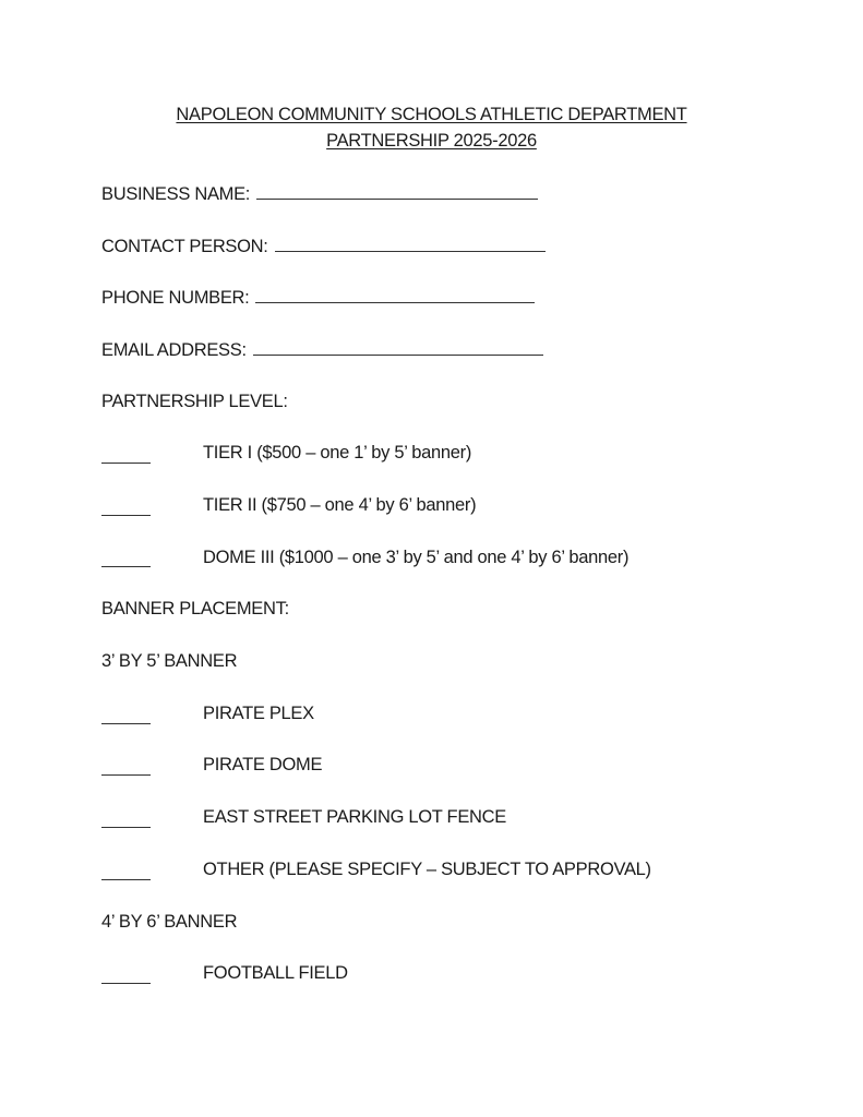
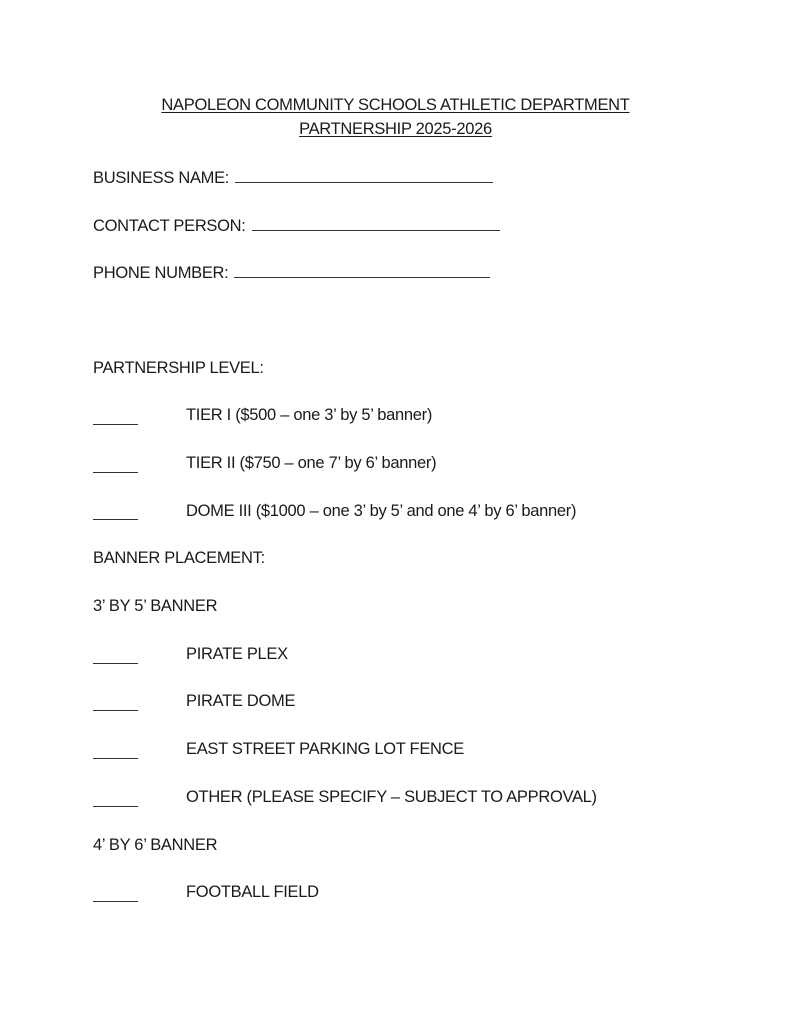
  NAPOLEON COMMUNITY SCHOOLS ATHLETIC DEPARTMENT
  PARTNERSHIP 2025-2026
  BUSINESS NAME:
  CONTACT PERSON:
  PHONE NUMBER:
- EMAIL ADDRESS:
  PARTNERSHIP LEVEL:
- TIER I ($500 – one 1’ by 5’ banner)
+ TIER I ($500 – one 3’ by 5’ banner)
- TIER II ($750 – one 4’ by 6’ banner)
+ TIER II ($750 – one 7’ by 6’ banner)
  DOME III ($1000 – one 3’ by 5’ and one 4’ by 6’ banner)
  BANNER PLACEMENT:
  3’ BY 5’ BANNER
  PIRATE PLEX
  PIRATE DOME
  EAST STREET PARKING LOT FENCE
  OTHER (PLEASE SPECIFY – SUBJECT TO APPROVAL)
  4’ BY 6’ BANNER
  FOOTBALL FIELD
